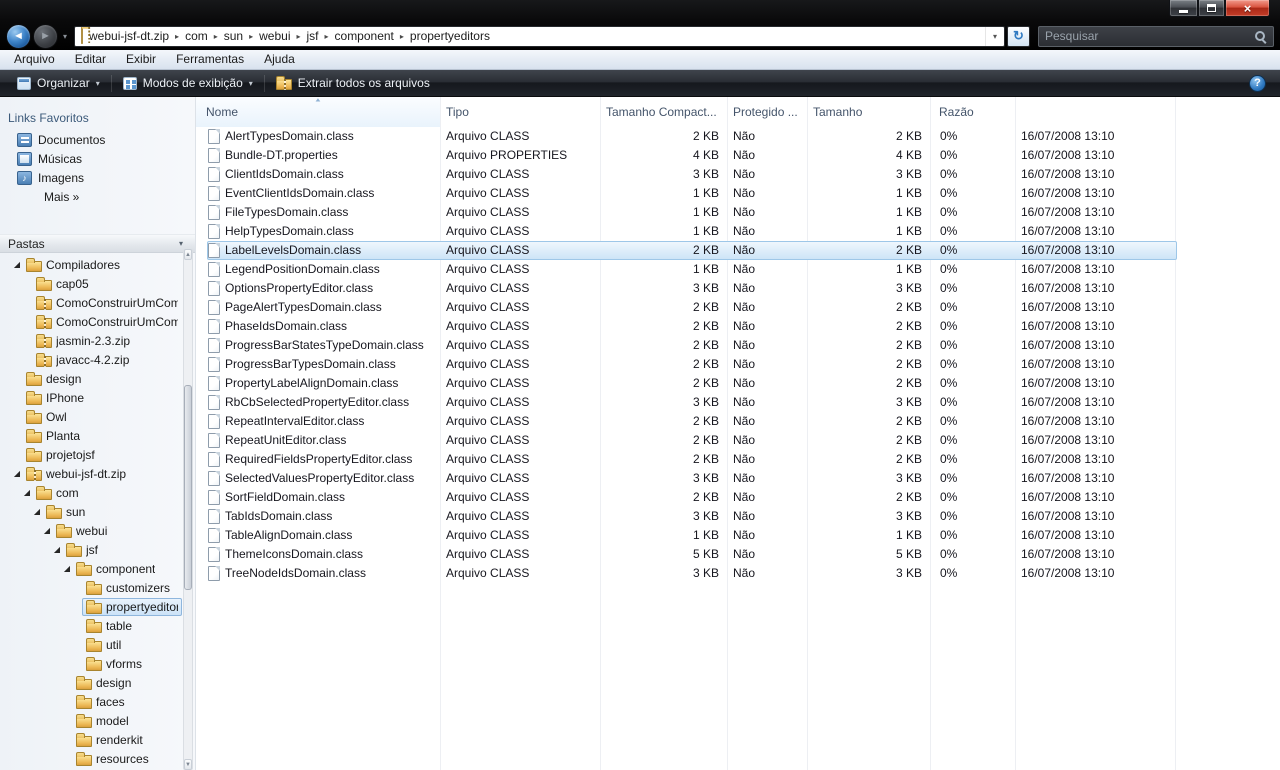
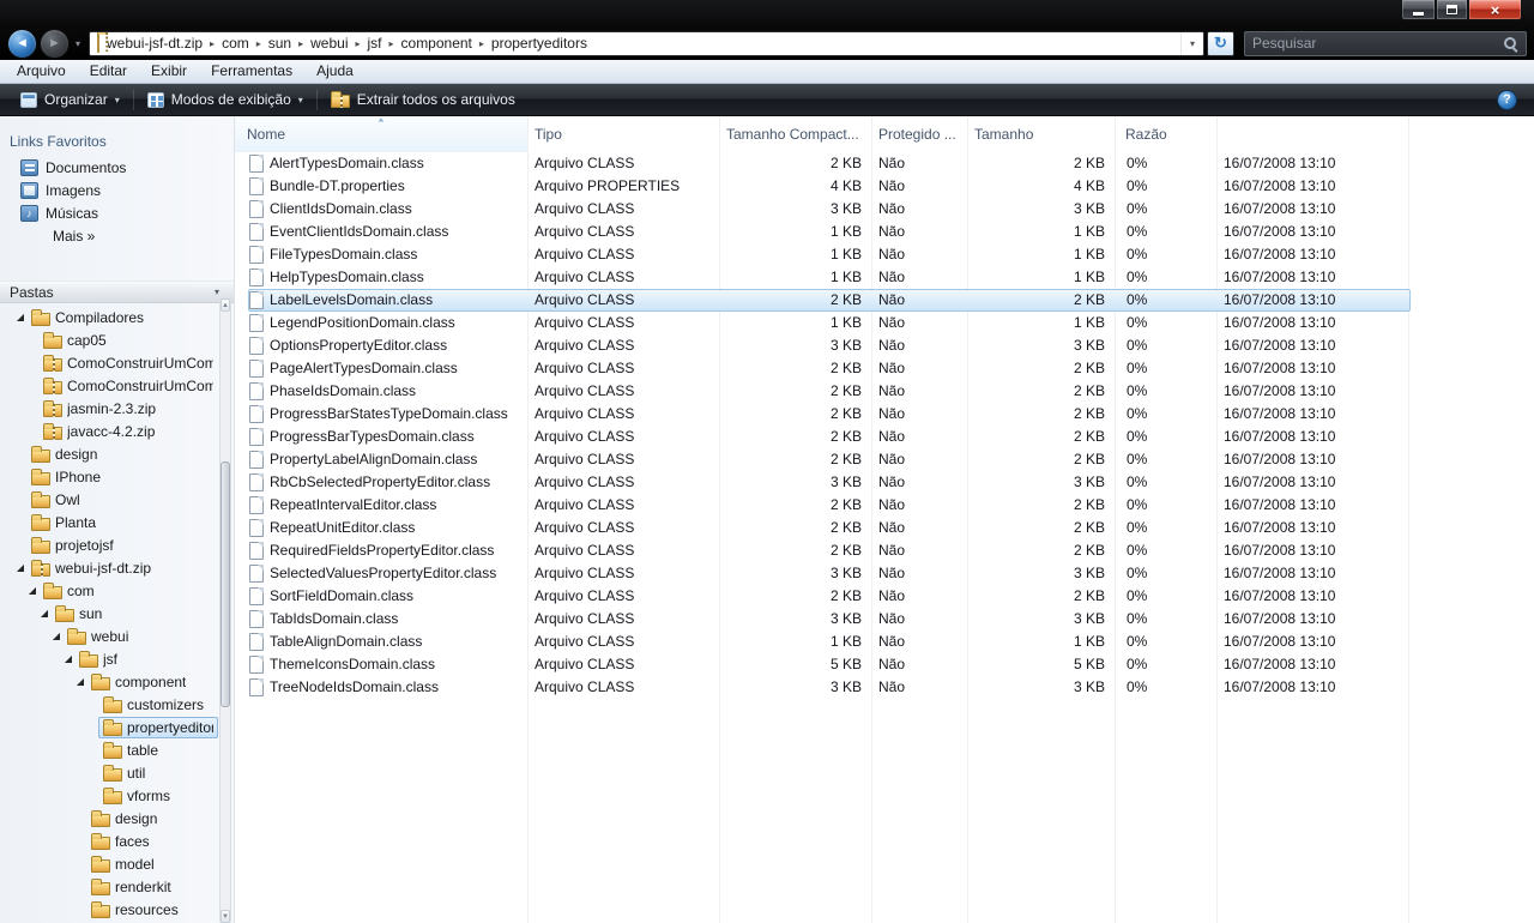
  ×
  ◄
  ►
  ▾
  webui-jsf-dt.zip
  ▸
  com
  ▸
  sun
  ▸
  webui
  ▸
  jsf
  ▸
  component
  ▸
  propertyeditors
  ▾
  ↻
  Pesquisar
  Arquivo
  Editar
  Exibir
  Ferramentas
  Ajuda
  Organizar
  ▾
  Modos de exibição
  ▾
  Extrair todos os arquivos
  ?
  Links Favoritos
  Documentos
- Músicas
+ Imagens
  ♪
- Imagens
+ Músicas
  Mais »
  Pastas
  ▾
  ◢
  Compiladores
  cap05
  ComoConstruirUmCom
  ComoConstruirUmCom
  jasmin-2.3.zip
  javacc-4.2.zip
  design
  IPhone
  Owl
  Planta
  projetojsf
  ◢
  webui-jsf-dt.zip
  ◢
  com
  ◢
  sun
  ◢
  webui
  ◢
  jsf
  ◢
  component
  customizers
  propertyedito
  table
  util
  vforms
  design
  faces
  model
  renderkit
  resources
  Nome
  Tipo
  Tamanho Compact...
  Protegido ...
  Tamanho
  Razão
  AlertTypesDomain.class
  Arquivo CLASS
  2 KB
  Não
  2 KB
  0%
  16/07/2008 13:10
  Bundle-DT.properties
  Arquivo PROPERTIES
  4 KB
  Não
  4 KB
  0%
  16/07/2008 13:10
  ClientIdsDomain.class
  Arquivo CLASS
  3 KB
  Não
  3 KB
  0%
  16/07/2008 13:10
  EventClientIdsDomain.class
  Arquivo CLASS
  1 KB
  Não
  1 KB
  0%
  16/07/2008 13:10
  FileTypesDomain.class
  Arquivo CLASS
  1 KB
  Não
  1 KB
  0%
  16/07/2008 13:10
  HelpTypesDomain.class
  Arquivo CLASS
  1 KB
  Não
  1 KB
  0%
  16/07/2008 13:10
  LabelLevelsDomain.class
  Arquivo CLASS
  2 KB
  Não
  2 KB
  0%
  16/07/2008 13:10
  LegendPositionDomain.class
  Arquivo CLASS
  1 KB
  Não
  1 KB
  0%
  16/07/2008 13:10
  OptionsPropertyEditor.class
  Arquivo CLASS
  3 KB
  Não
  3 KB
  0%
  16/07/2008 13:10
  PageAlertTypesDomain.class
  Arquivo CLASS
  2 KB
  Não
  2 KB
  0%
  16/07/2008 13:10
  PhaseIdsDomain.class
  Arquivo CLASS
  2 KB
  Não
  2 KB
  0%
  16/07/2008 13:10
  ProgressBarStatesTypeDomain.class
  Arquivo CLASS
  2 KB
  Não
  2 KB
  0%
  16/07/2008 13:10
  ProgressBarTypesDomain.class
  Arquivo CLASS
  2 KB
  Não
  2 KB
  0%
  16/07/2008 13:10
  PropertyLabelAlignDomain.class
  Arquivo CLASS
  2 KB
  Não
  2 KB
  0%
  16/07/2008 13:10
  RbCbSelectedPropertyEditor.class
  Arquivo CLASS
  3 KB
  Não
  3 KB
  0%
  16/07/2008 13:10
  RepeatIntervalEditor.class
  Arquivo CLASS
  2 KB
  Não
  2 KB
  0%
  16/07/2008 13:10
  RepeatUnitEditor.class
  Arquivo CLASS
  2 KB
  Não
  2 KB
  0%
  16/07/2008 13:10
  RequiredFieldsPropertyEditor.class
  Arquivo CLASS
  2 KB
  Não
  2 KB
  0%
  16/07/2008 13:10
  SelectedValuesPropertyEditor.class
  Arquivo CLASS
  3 KB
  Não
  3 KB
  0%
  16/07/2008 13:10
  SortFieldDomain.class
  Arquivo CLASS
  2 KB
  Não
  2 KB
  0%
  16/07/2008 13:10
  TabIdsDomain.class
  Arquivo CLASS
  3 KB
  Não
  3 KB
  0%
  16/07/2008 13:10
  TableAlignDomain.class
  Arquivo CLASS
  1 KB
  Não
  1 KB
  0%
  16/07/2008 13:10
  ThemeIconsDomain.class
  Arquivo CLASS
  5 KB
  Não
  5 KB
  0%
  16/07/2008 13:10
  TreeNodeIdsDomain.class
  Arquivo CLASS
  3 KB
  Não
  3 KB
  0%
  16/07/2008 13:10
